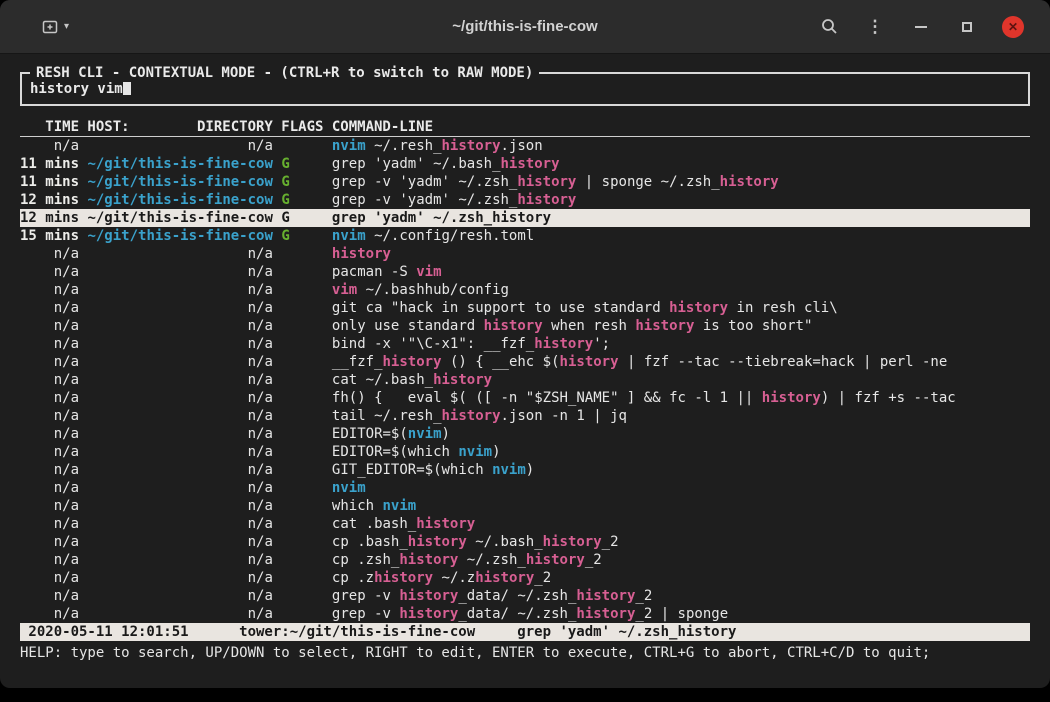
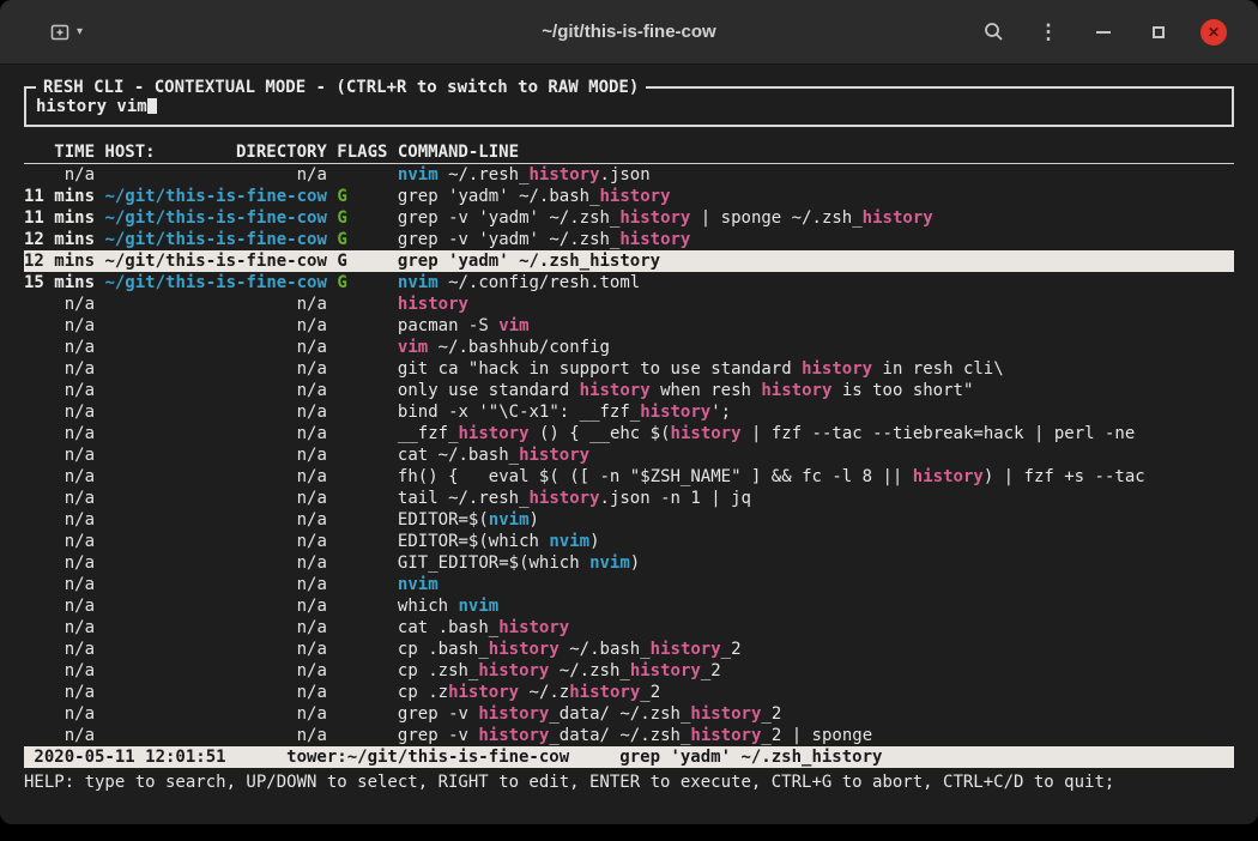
  ▾
  ~/git/this-is-fine-cow
  ⋮
  ✕
  RESH CLI - CONTEXTUAL MODE - (CTRL+R to switch to RAW MODE)
  history vim
  TIME HOST: DIRECTORY FLAGS COMMAND-LINE
  n/a n/a nvim ~/.resh_history.json
  11 mins ~/git/this-is-fine-cow G grep 'yadm' ~/.bash_history
  11 mins ~/git/this-is-fine-cow G grep -v 'yadm' ~/.zsh_history | sponge ~/.zsh_history
  12 mins ~/git/this-is-fine-cow G grep -v 'yadm' ~/.zsh_history
  12 mins ~/git/this-is-fine-cow G grep 'yadm' ~/.zsh_history
  15 mins ~/git/this-is-fine-cow G nvim ~/.config/resh.toml
  n/a n/a history
  n/a n/a pacman -S vim
  n/a n/a vim ~/.bashhub/config
  n/a n/a git ca "hack in support to use standard history in resh cli\
  n/a n/a only use standard history when resh history is too short"
  n/a n/a bind -x '"\C-x1": __fzf_history';
  n/a n/a __fzf_history () { __ehc $(history | fzf --tac --tiebreak=hack | perl -ne
  n/a n/a cat ~/.bash_history
- n/a n/a fh() { eval $( ([ -n "$ZSH_NAME" ] && fc -l 1 || history) | fzf +s --tac
+ n/a n/a fh() { eval $( ([ -n "$ZSH_NAME" ] && fc -l 8 || history) | fzf +s --tac
  n/a n/a tail ~/.resh_history.json -n 1 | jq
  n/a n/a EDITOR=$(nvim)
  n/a n/a EDITOR=$(which nvim)
  n/a n/a GIT_EDITOR=$(which nvim)
  n/a n/a nvim
  n/a n/a which nvim
  n/a n/a cat .bash_history
  n/a n/a cp .bash_history ~/.bash_history_2
  n/a n/a cp .zsh_history ~/.zsh_history_2
  n/a n/a cp .zhistory ~/.zhistory_2
  n/a n/a grep -v history_data/ ~/.zsh_history_2
  n/a n/a grep -v history_data/ ~/.zsh_history_2 | sponge
  2020-05-11 12:01:51 tower:~/git/this-is-fine-cow grep 'yadm' ~/.zsh_history
  HELP: type to search, UP/DOWN to select, RIGHT to edit, ENTER to execute, CTRL+G to abort, CTRL+C/D to quit;
